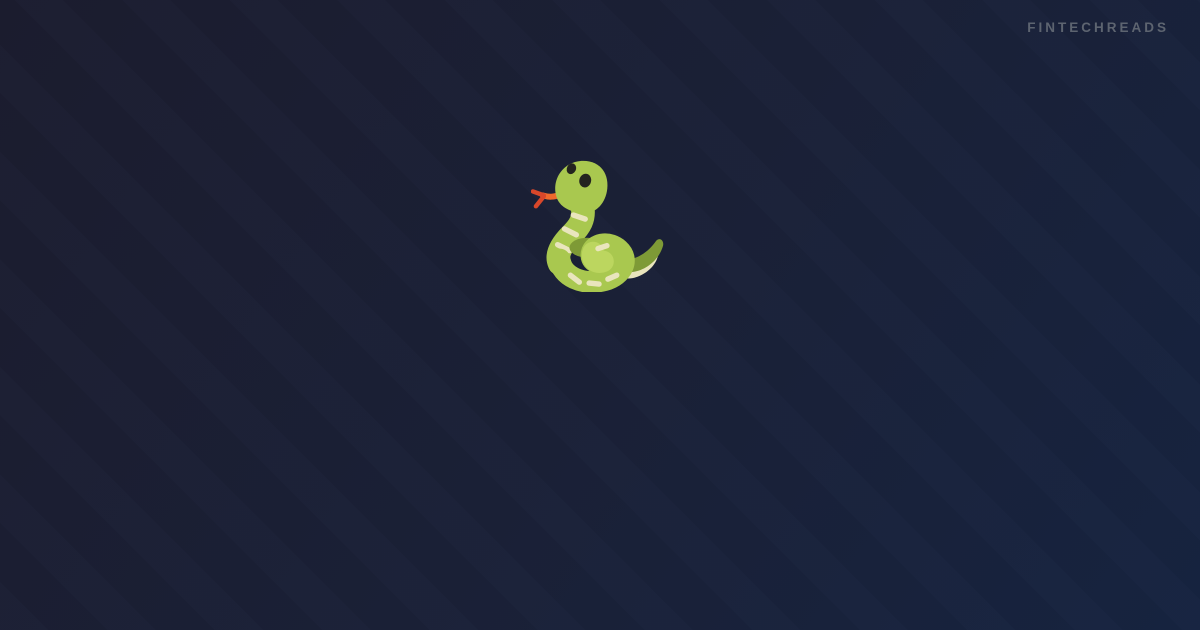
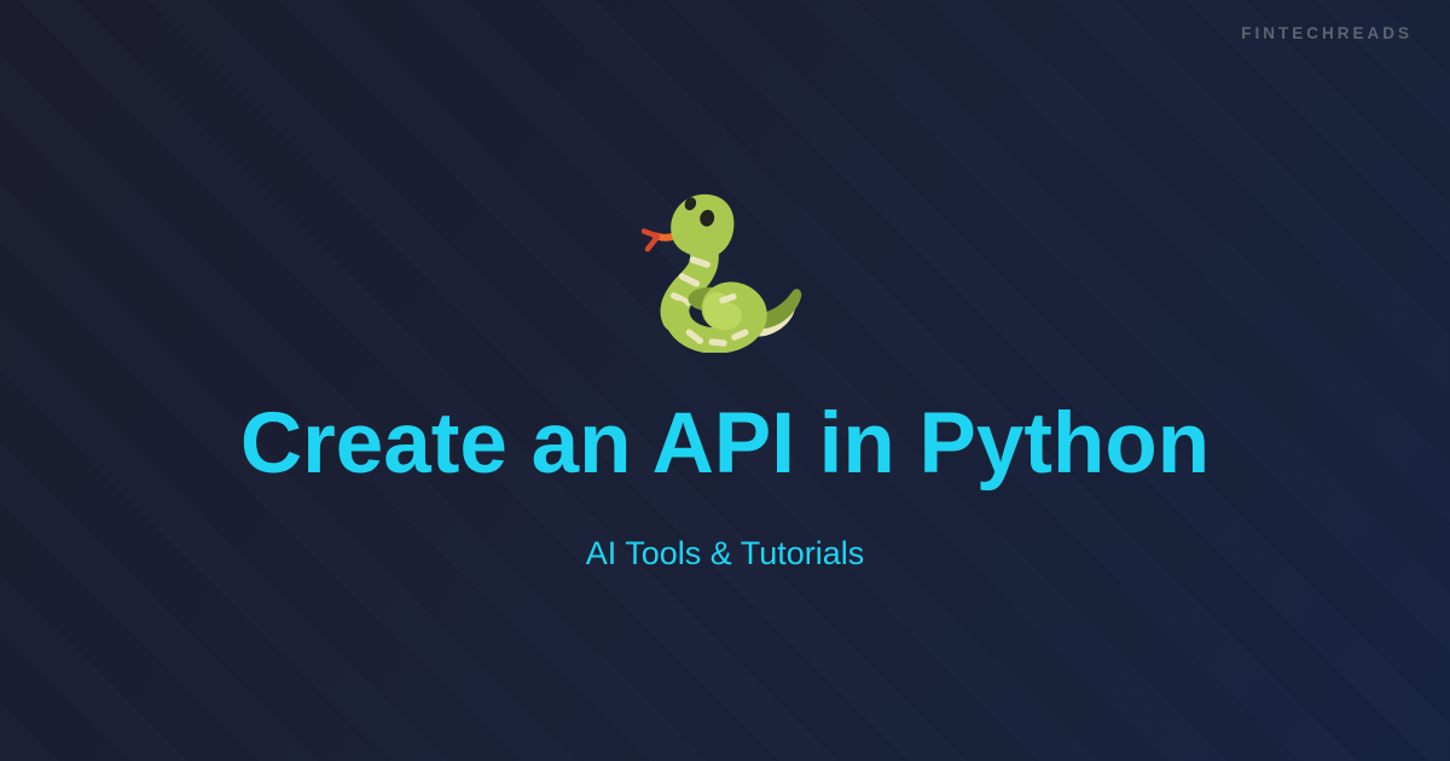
  FINTECHREADS
+ Create an API in Python
+ AI Tools & Tutorials
